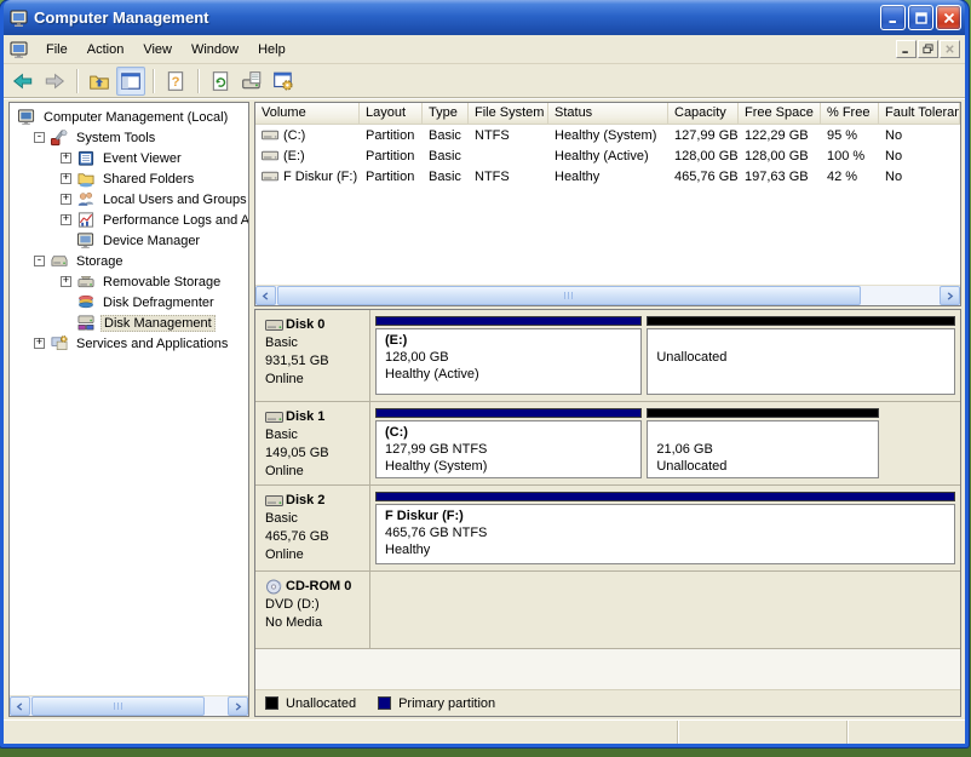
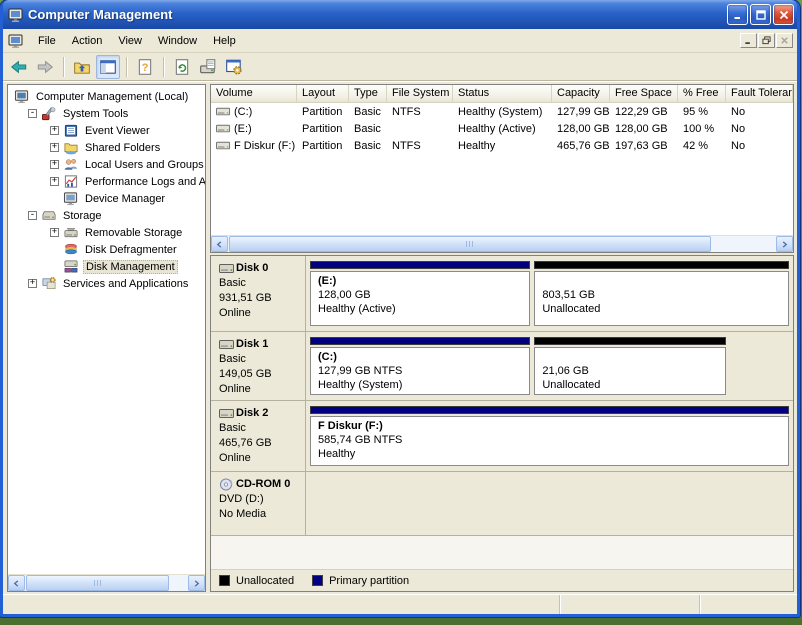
  Computer Management
  File
  Action
  View
  Window
  Help
  ?
  Computer Management (Local)
  -
  System Tools
  +
  Event Viewer
  +
  Shared Folders
  +
  Local Users and Groups
  +
  Performance Logs and A
  Device Manager
  -
  Storage
  +
  Removable Storage
  Disk Defragmenter
  Disk Management
  +
  Services and Applications
  Volume
  Layout
  Type
  File System
  Status
  Capacity
  Free Space
  % Free
  Fault Toleran
  (C:)
  Partition
  Basic
  NTFS
  Healthy (System)
  127,99 GB
  122,29 GB
  95 %
  No
  (E:)
  Partition
  Basic
  Healthy (Active)
  128,00 GB
  128,00 GB
  100 %
  No
  F Diskur (F:)
  Partition
  Basic
  NTFS
  Healthy
  465,76 GB
  197,63 GB
  42 %
  No
  Disk 0
  Basic
  931,51 GB
  Online
  (E:)
  128,00 GB
  Healthy (Active)
+ 803,51 GB
  Unallocated
  Disk 1
  Basic
  149,05 GB
  Online
  (C:)
  127,99 GB NTFS
  Healthy (System)
  21,06 GB
  Unallocated
  Disk 2
  Basic
  465,76 GB
  Online
  F Diskur (F:)
- 465,76 GB NTFS
+ 585,74 GB NTFS
  Healthy
  CD-ROM 0
  DVD (D:)
  No Media
  Unallocated
  Primary partition
